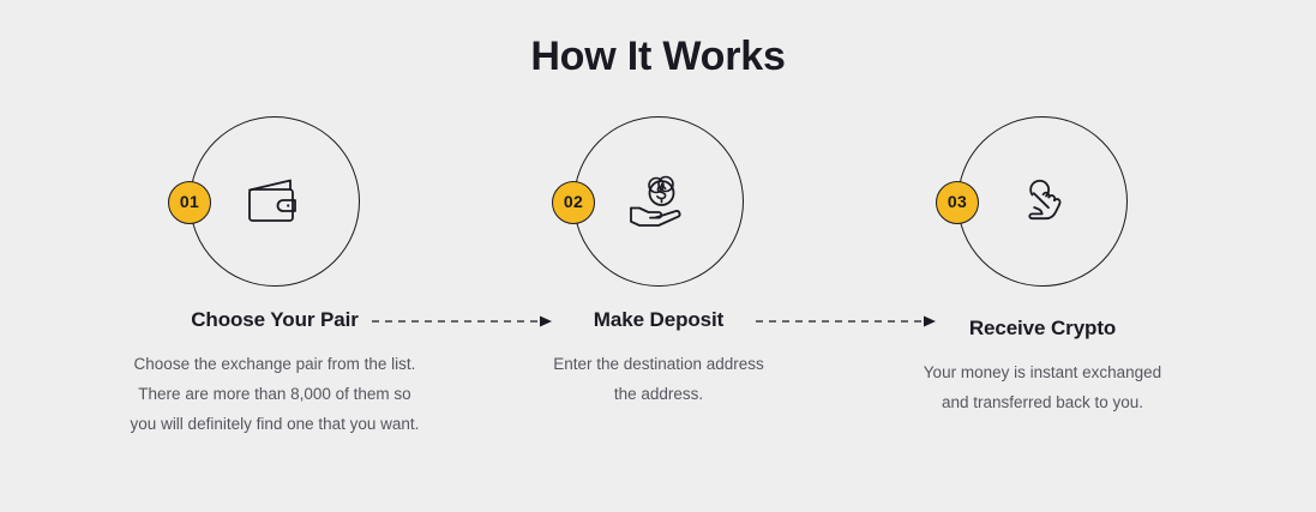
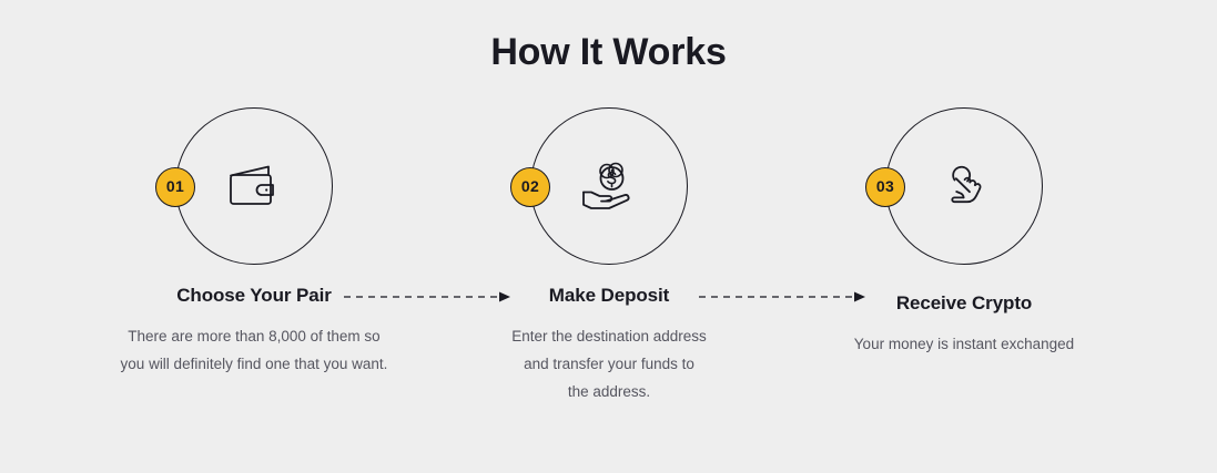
  How It Works
  01
  Choose Your Pair
- Choose the exchange pair from the list.
  There are more than 8,000 of them so
  you will definitely find one that you want.
  02
  Make Deposit
  Enter the destination address
+ and transfer your funds to
  the address.
  03
  Receive Crypto
  Your money is instant exchanged
- and transferred back to you.
